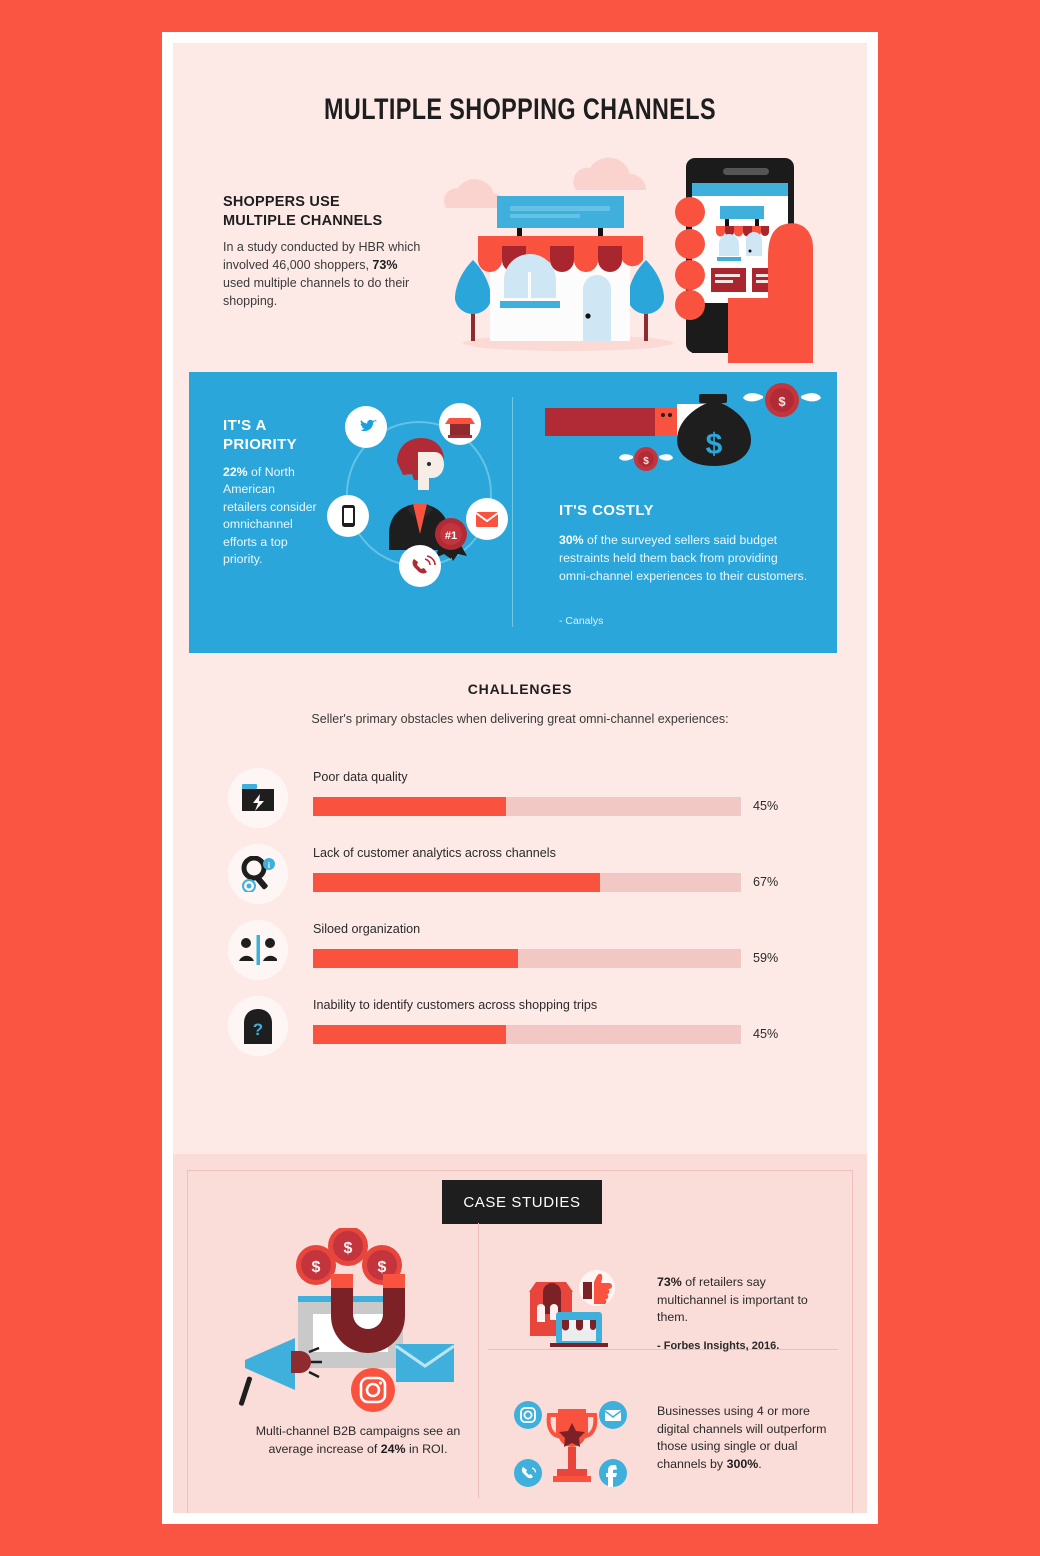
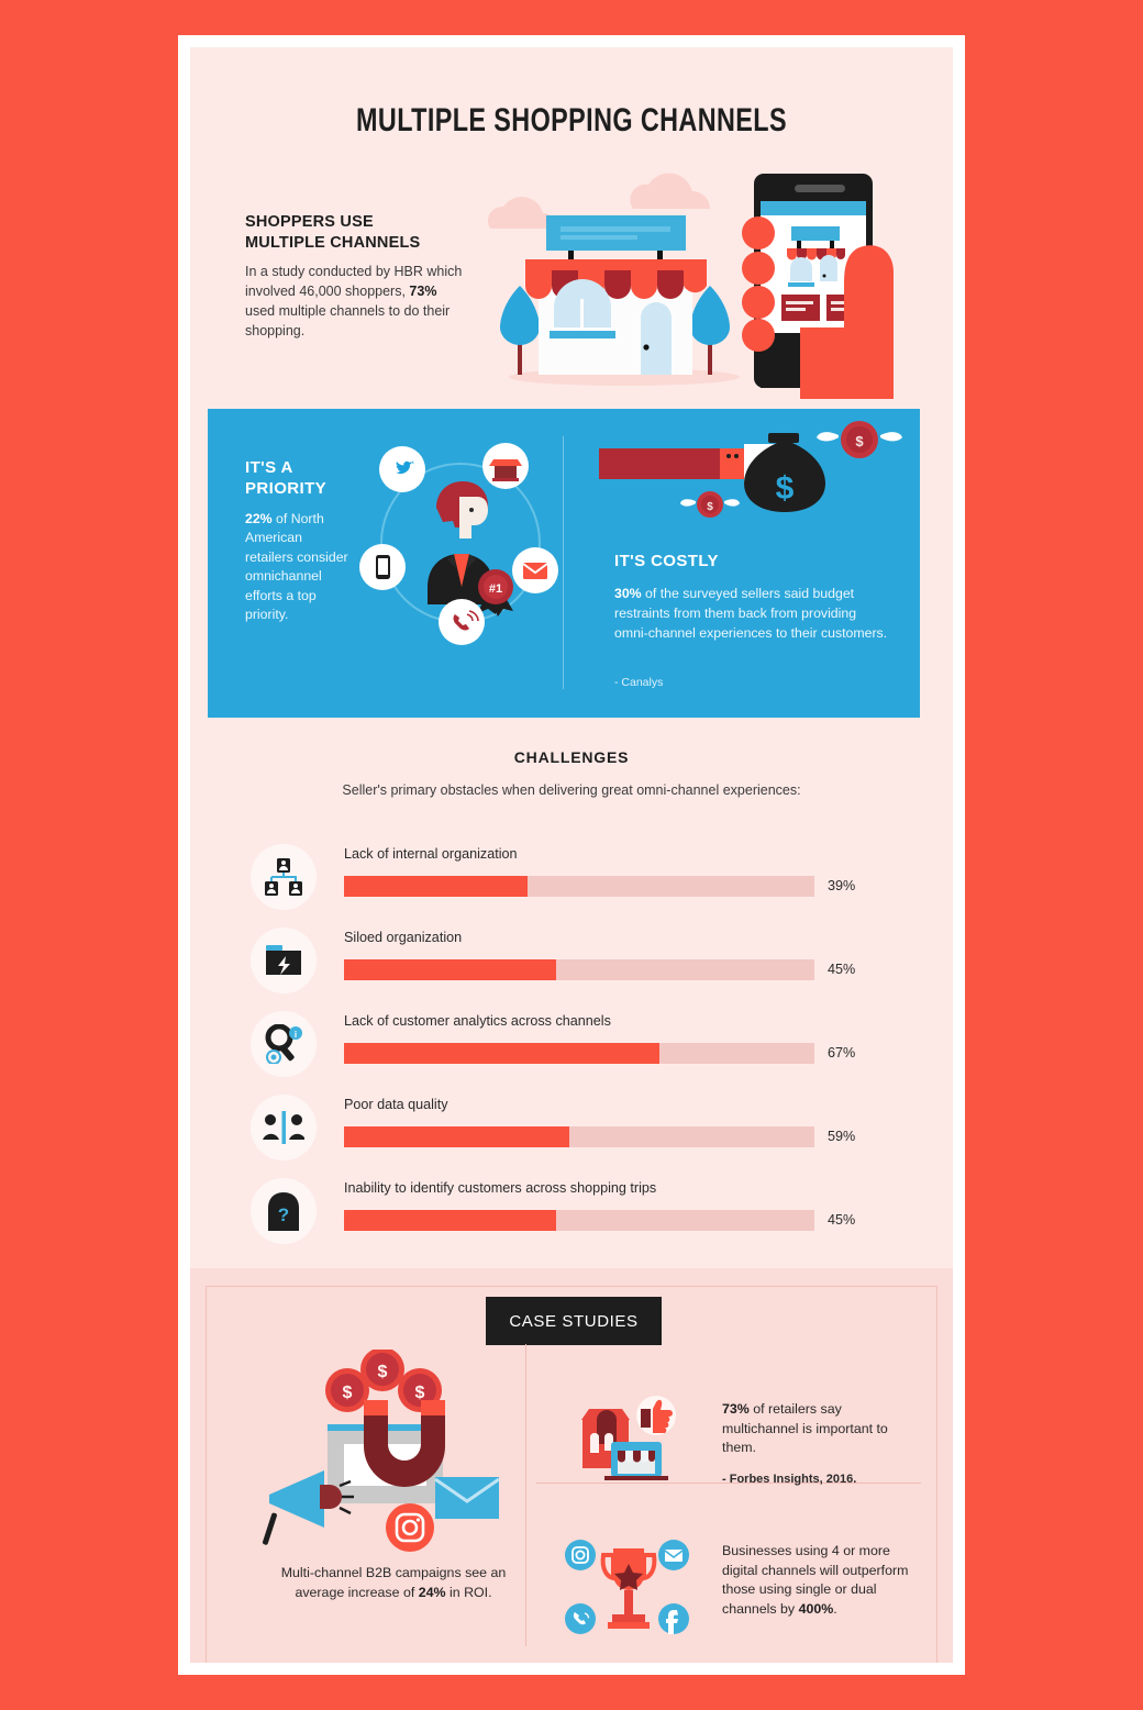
  MULTIPLE SHOPPING CHANNELS
  SHOPPERS USE
  MULTIPLE CHANNELS
  In a study conducted by HBR which involved 46,000 shoppers, 73% used multiple channels to do their shopping.
  IT'S A
  PRIORITY
  22% of North American retailers consider omnichannel efforts a top priority.
  #1
  $
  $
  $
  IT'S COSTLY
- 30% of the surveyed sellers said budget restraints held them back from providing omni-channel experiences to their customers.
+ 30% of the surveyed sellers said budget restraints from them back from providing omni-channel experiences to their customers.
  - Canalys
  CHALLENGES
  Seller's primary obstacles when delivering great omni-channel experiences:
+ Lack of internal organization
+ 39%
- Poor data quality
+ Siloed organization
  45%
  i
  Lack of customer analytics across channels
  67%
- Siloed organization
+ Poor data quality
  59%
  ?
  Inability to identify customers across shopping trips
  45%
  CASE STUDIES
  $
  $
  $
  Multi-channel B2B campaigns see an average increase of 24% in ROI.
  73% of retailers say multichannel is important to them.
  - Forbes Insights, 2016.
- Businesses using 4 or more digital channels will outperform those using single or dual channels by 300%.
+ Businesses using 4 or more digital channels will outperform those using single or dual channels by 400%.
